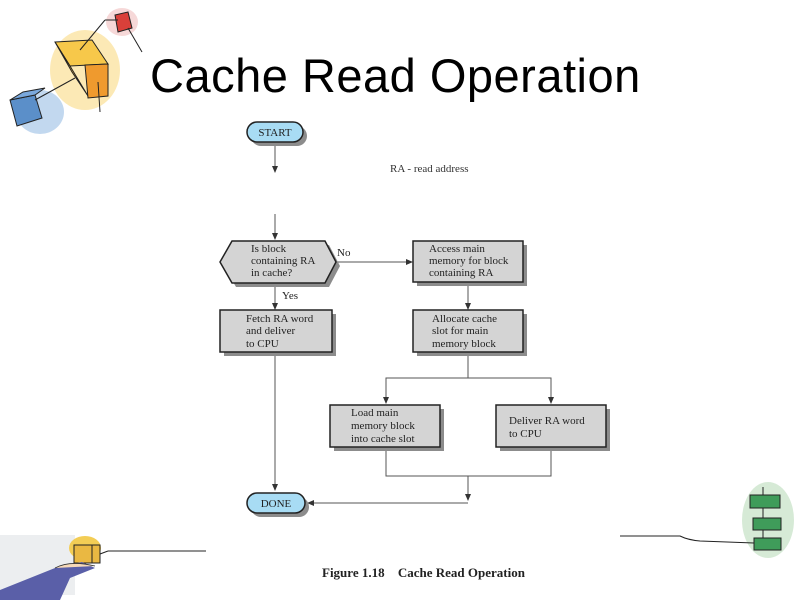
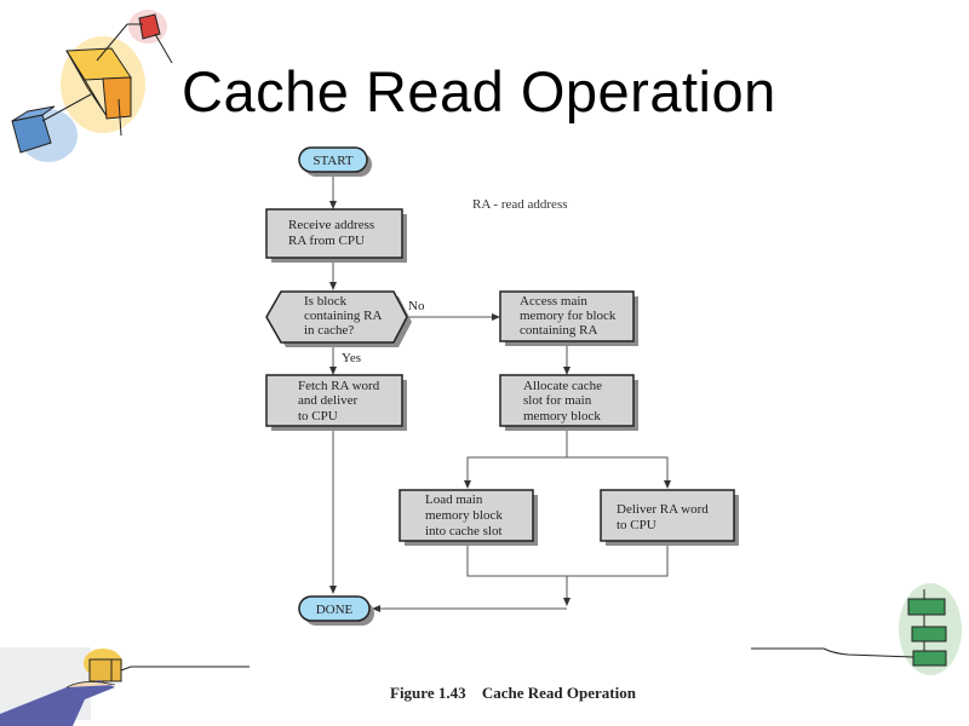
  Cache Read Operation
  RA - read address
  No
  Yes
  START
+ Receive address
+ RA from CPU
  Is block
  containing RA
  in cache?
  Fetch RA word
  and deliver
  to CPU
  Access main
  memory for block
  containing RA
  Allocate cache
  slot for main
  memory block
  Load main
  memory block
  into cache slot
  Deliver RA word
  to CPU
  DONE
- Figure 1.18 Cache Read Operation
+ Figure 1.43 Cache Read Operation
